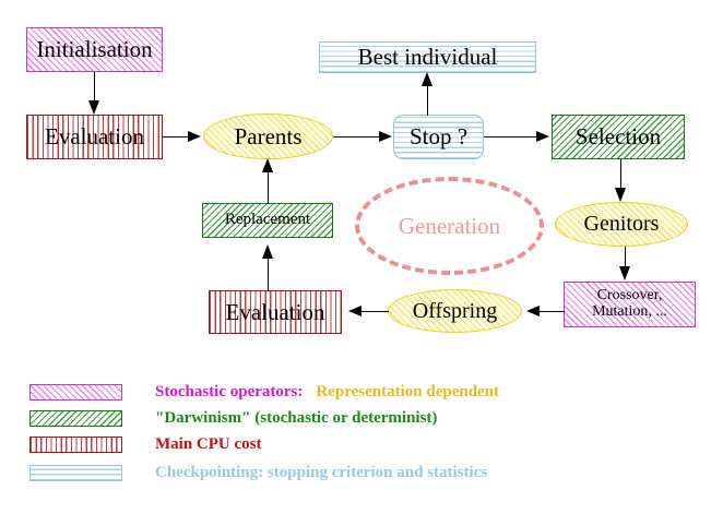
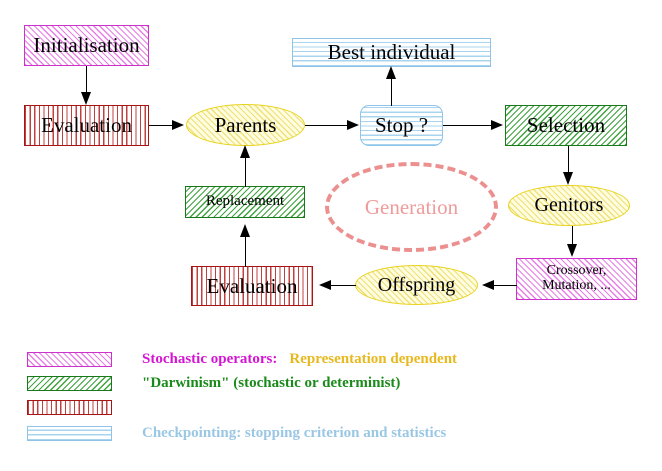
  Initialisation
  Evaluation
  Parents
  Best individual
  Stop ?
  Selection
  Genitors
  Crossover,
  Mutation, ...
  Offspring
  Evaluation
  Replacement
  Generation
  Stochastic operators:
  Representation dependent
  "Darwinism" (stochastic or determinist)
- Main CPU cost
  Checkpointing: stopping criterion and statistics
